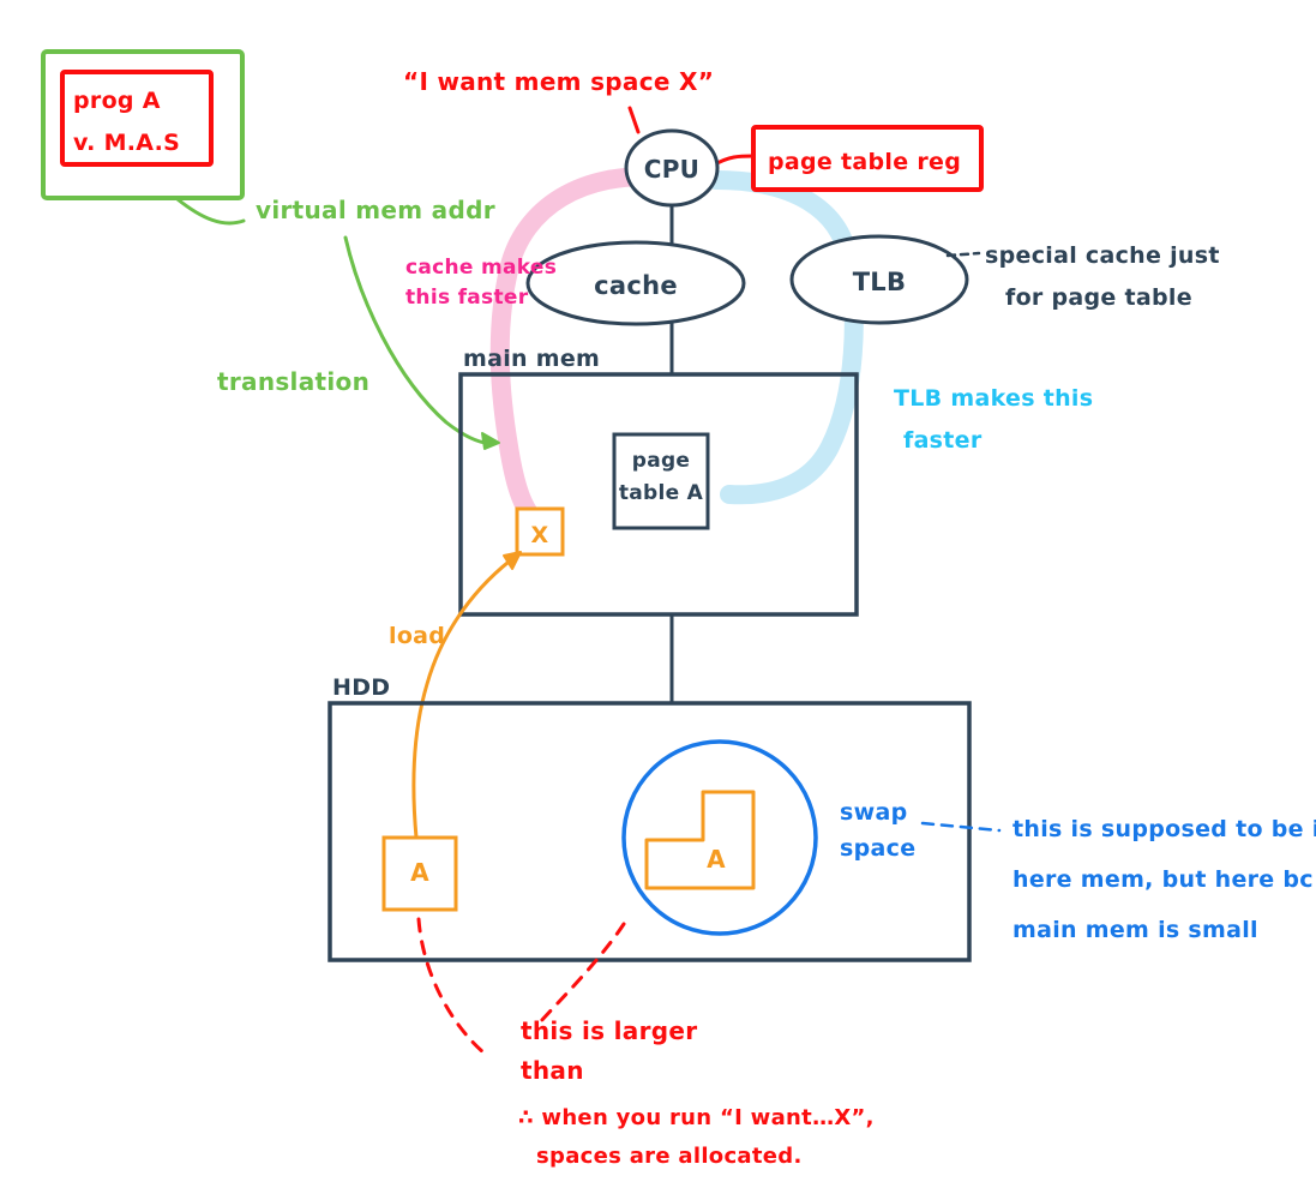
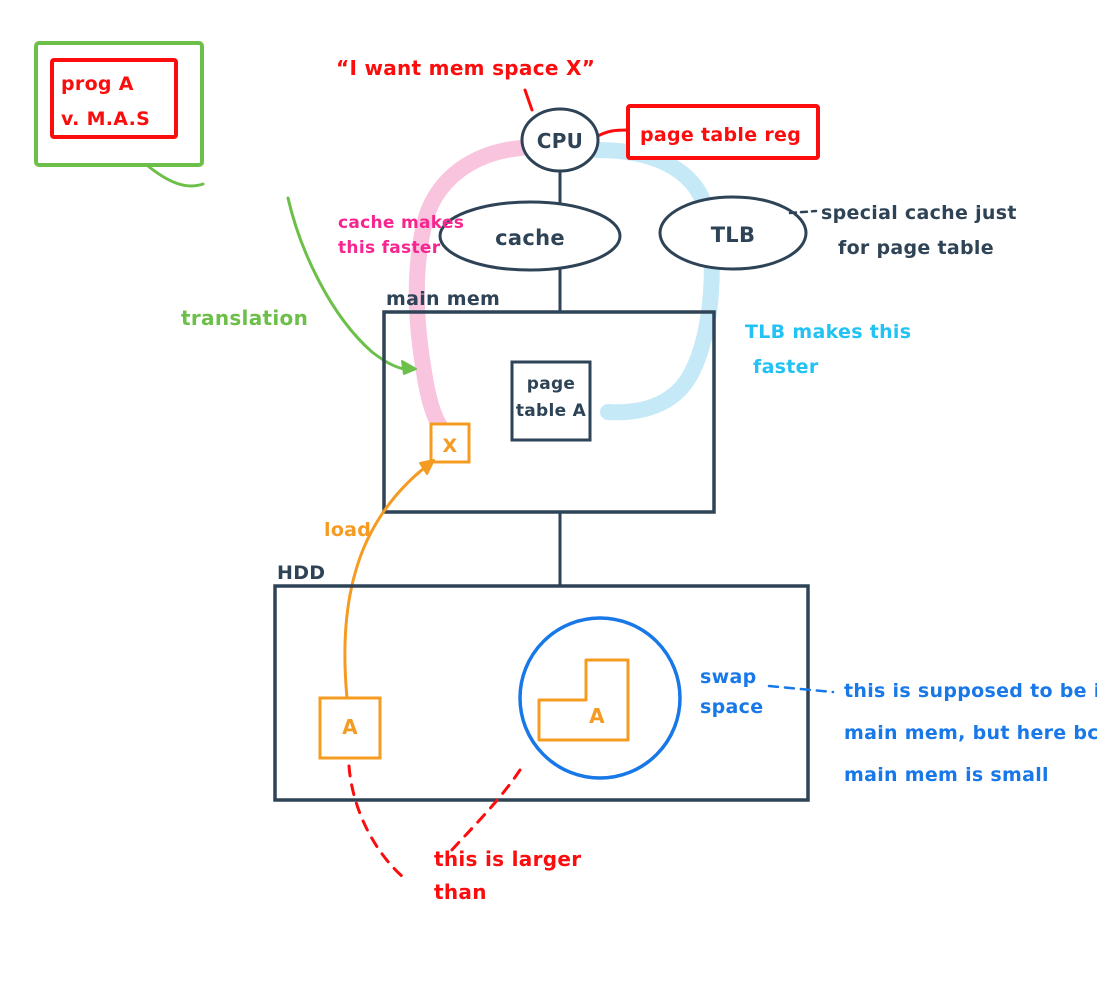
  prog A
  v. M.A.S
- virtual mem addr
  translation
  “I want mem space X”
  page table reg
  CPU
  cache
  TLB
  special cache just
  for page table
  cache makes
  this faster
  TLB makes this
  faster
  main mem
  page
  table A
  X
  load
  HDD
  A
  A
  swap
  space
  this is supposed to be
- here mem, but here bc
+ main mem, but here bc
  main mem is small
  this is larger
  than
- ∴ when you run “I want…X”,
- spaces are allocated.
